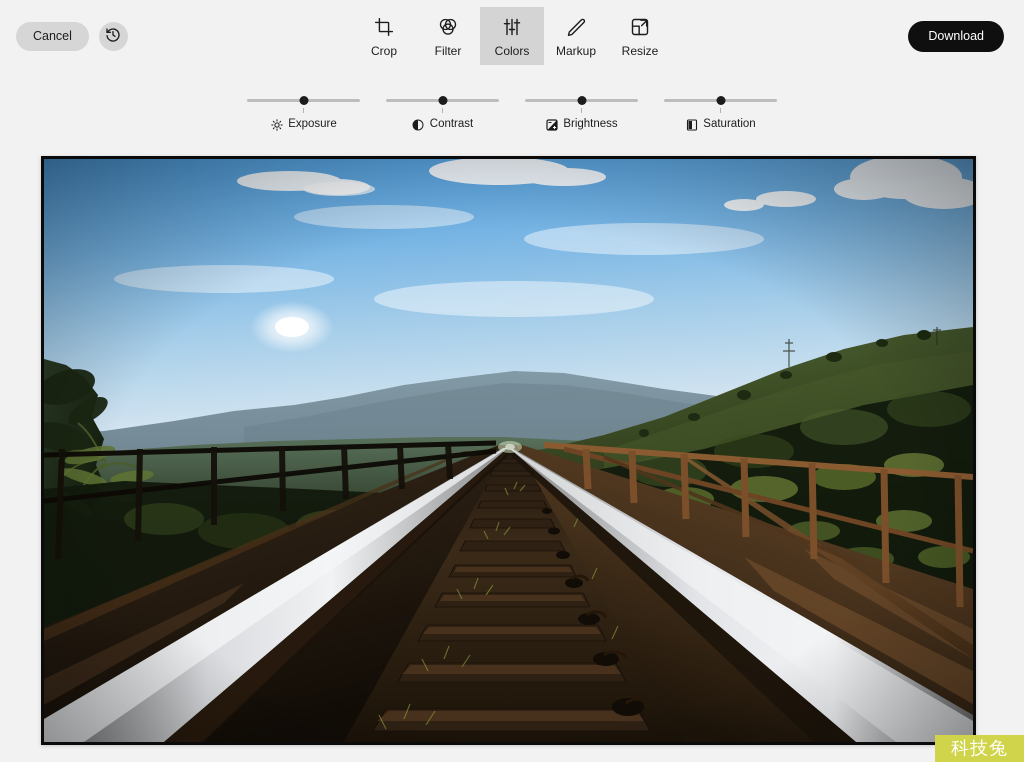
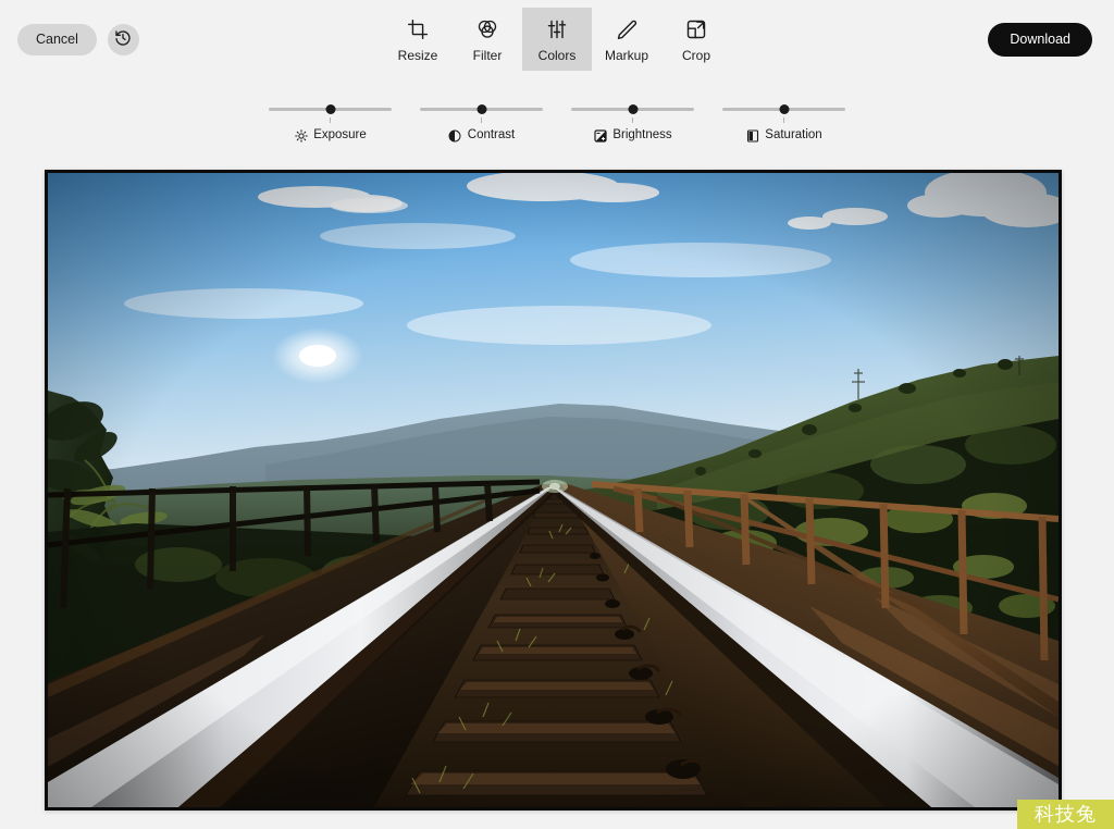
  Cancel
- Crop
+ Resize
  Filter
  Colors
  Markup
- Resize
+ Crop
  Download
  Exposure
  Contrast
  Brightness
  Saturation
  科技兔
